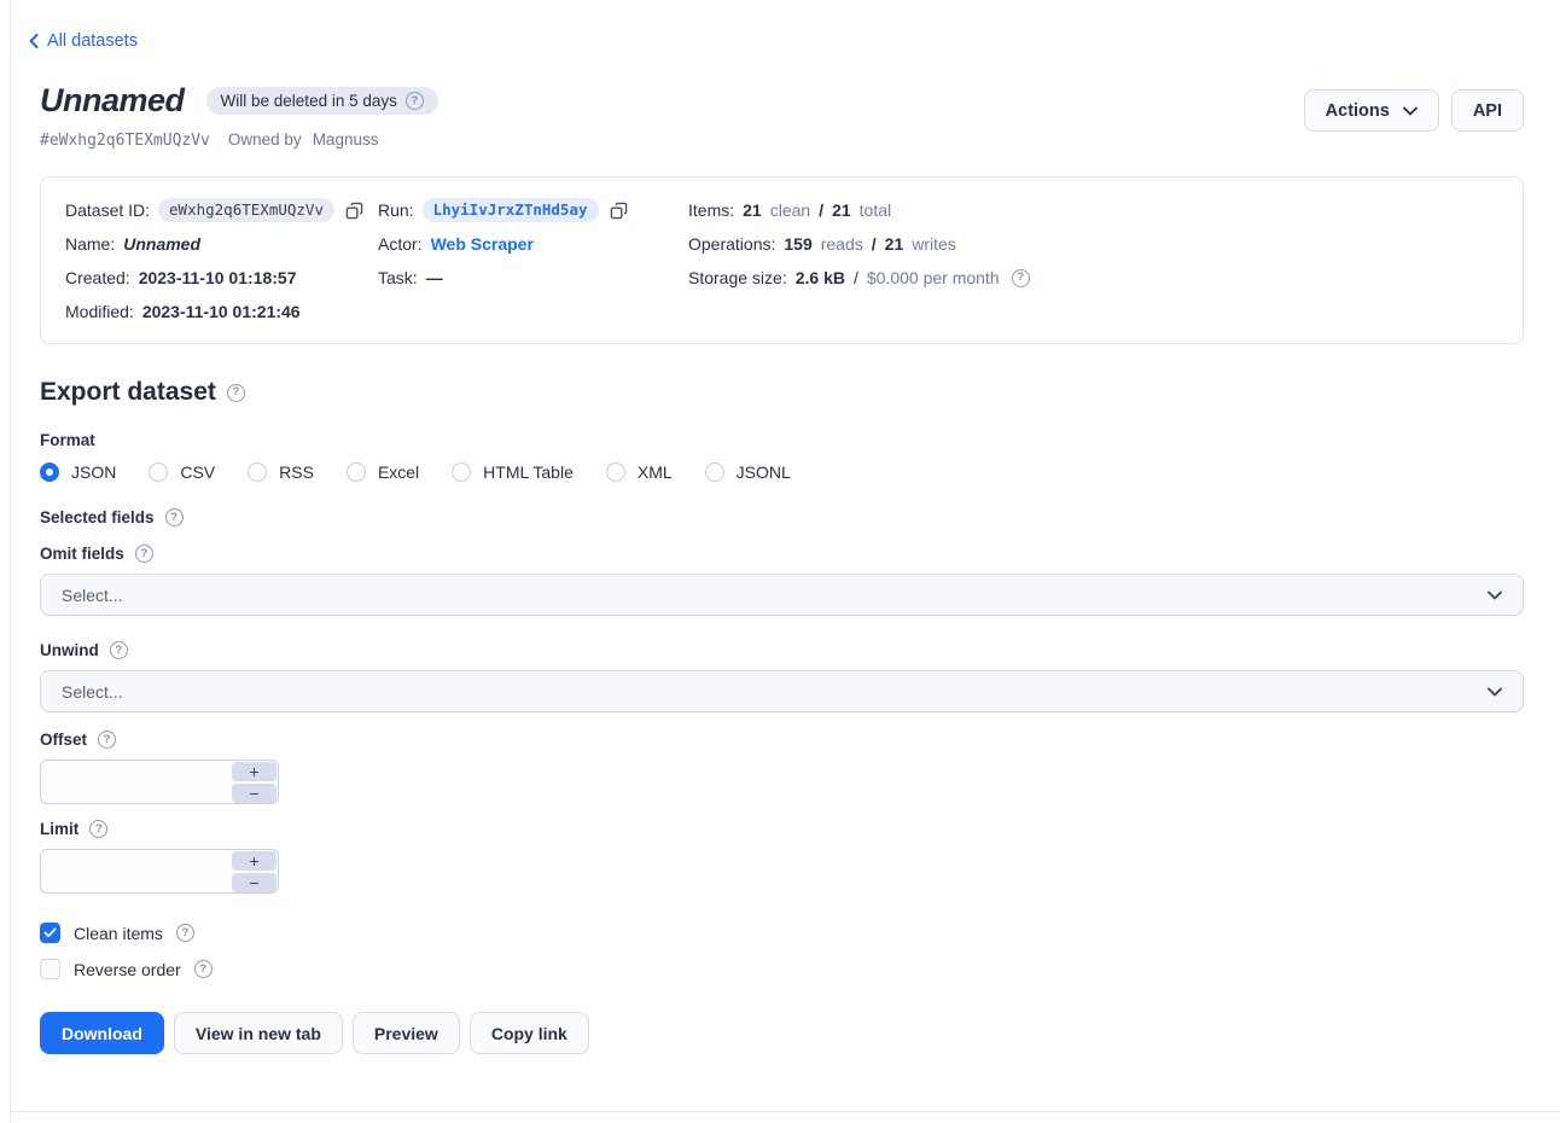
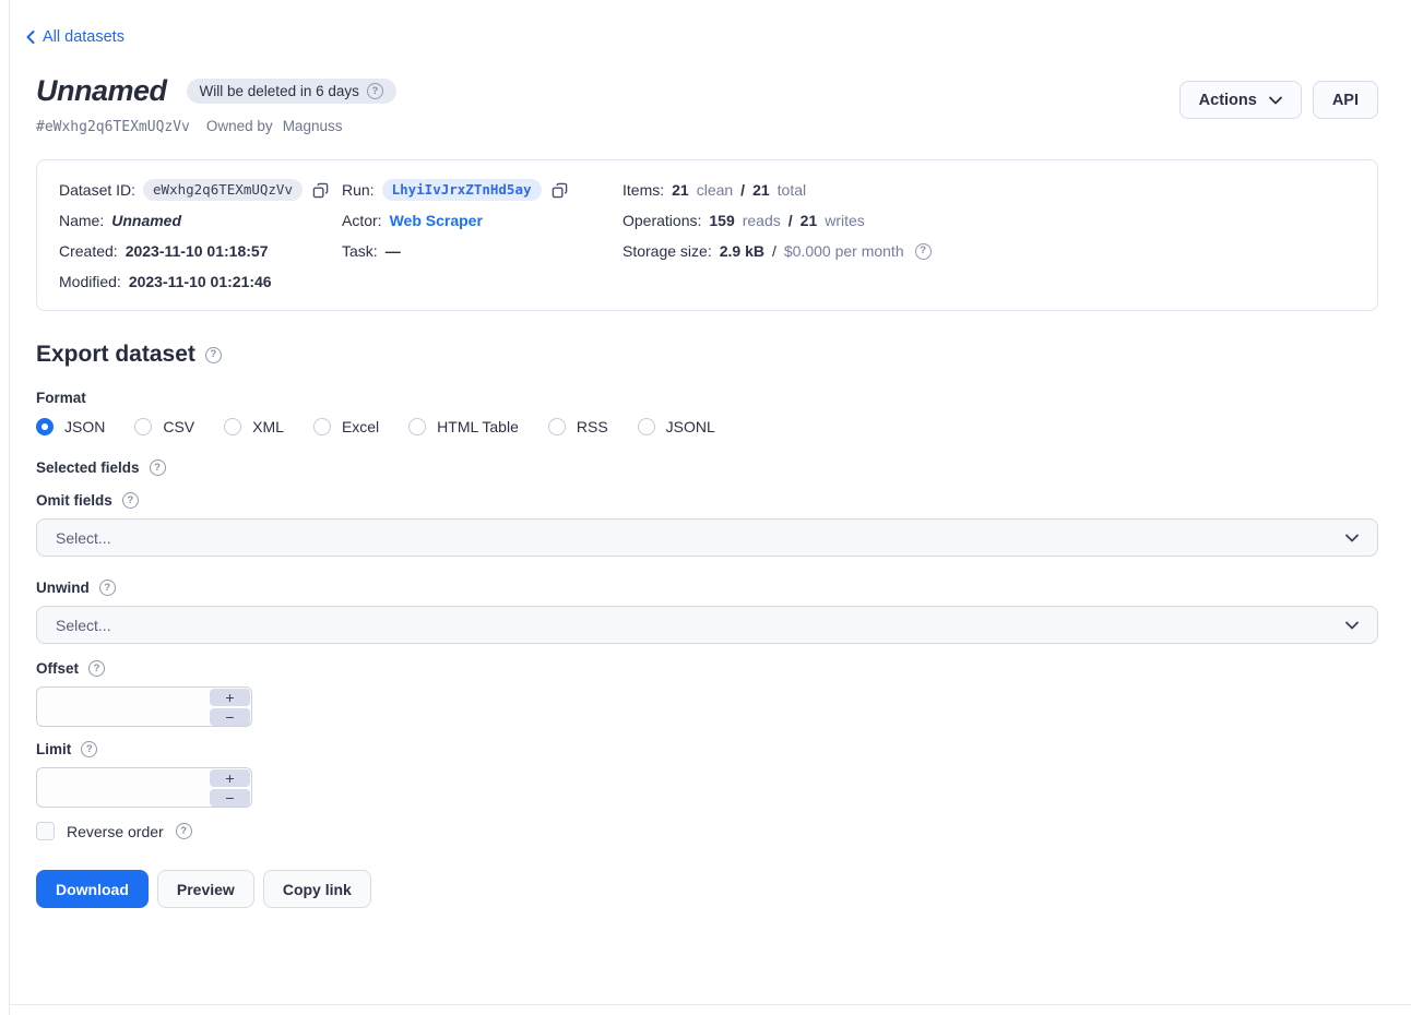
  All datasets
  Unnamed
- Will be deleted in 5 days
+ Will be deleted in 6 days
  #eWxhg2q6TEXmUQzVv
  Owned by
  Magnuss
  Actions
  API
  Dataset ID:
  eWxhg2q6TEXmUQzVv
  Name:
  Unnamed
  Created:
  2023-11-10 01:18:57
  Modified:
  2023-11-10 01:21:46
  Run:
  LhyiIvJrxZTnHd5ay
  Actor:
  Web Scraper
  Task:
  —
  Items:
  21
  clean
  /
  21
  total
  Operations:
  159
  reads
  /
  21
  writes
  Storage size:
- 2.6 kB
+ 2.9 kB
  /
  $0.000 per month
  Export dataset
  Format
  JSON
  CSV
- RSS
+ XML
  Excel
  HTML Table
- XML
+ RSS
  JSONL
  Selected fields
  Omit fields
  Select...
  Unwind
  Select...
  Offset
  Limit
- Clean items
  Reverse order
  Download
- View in new tab
  Preview
  Copy link
